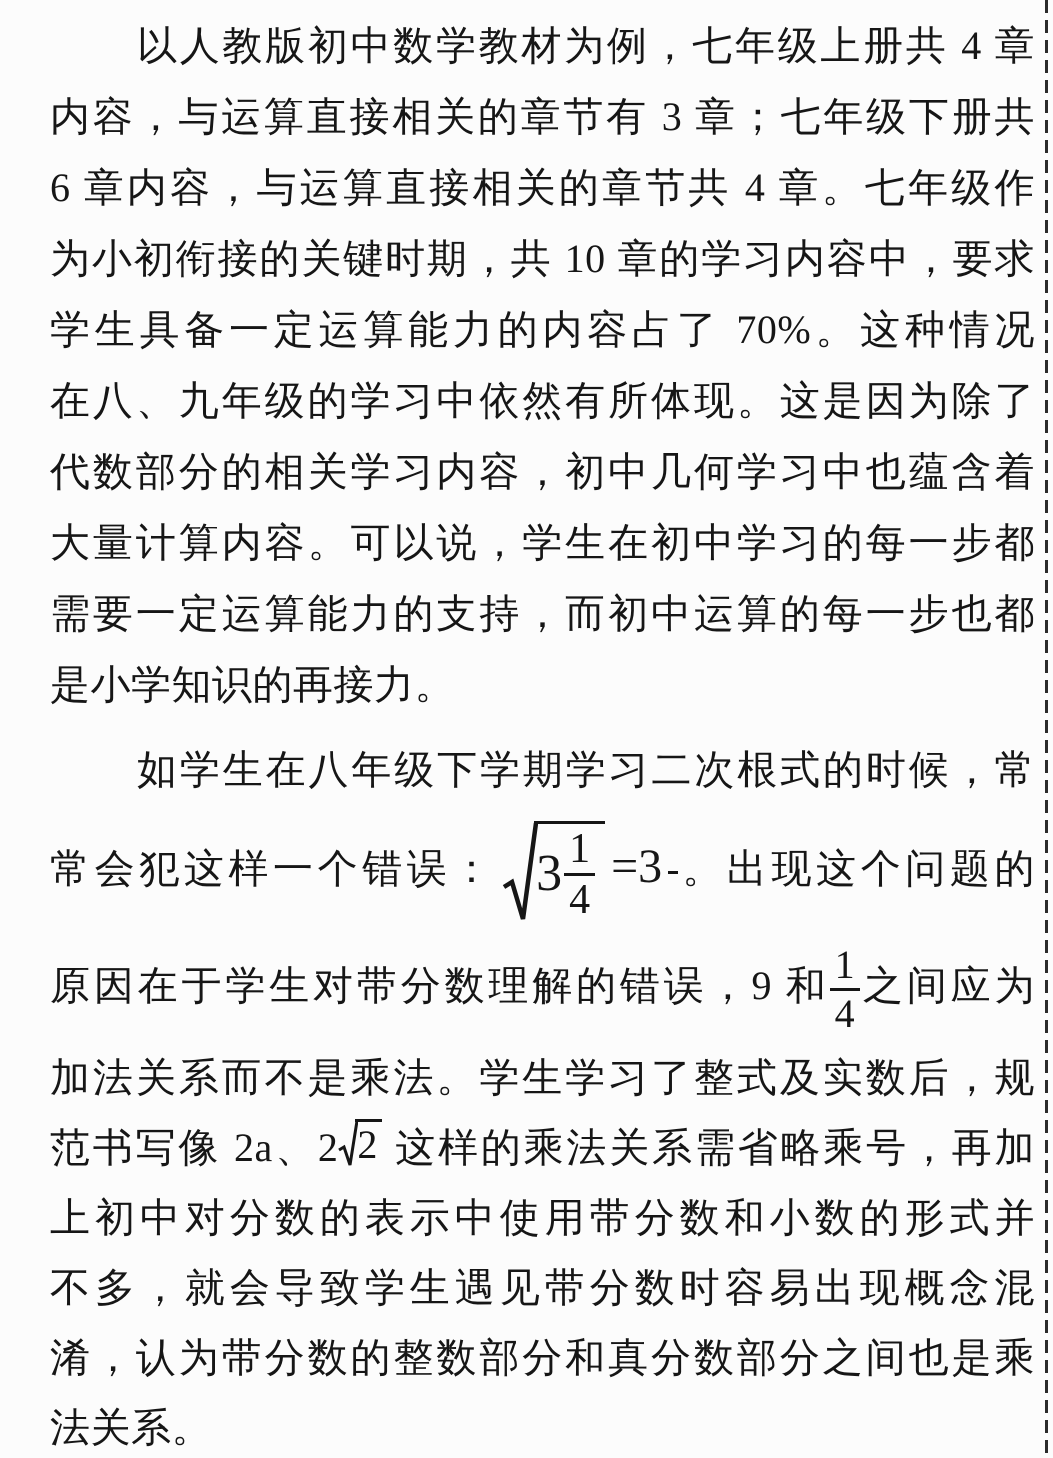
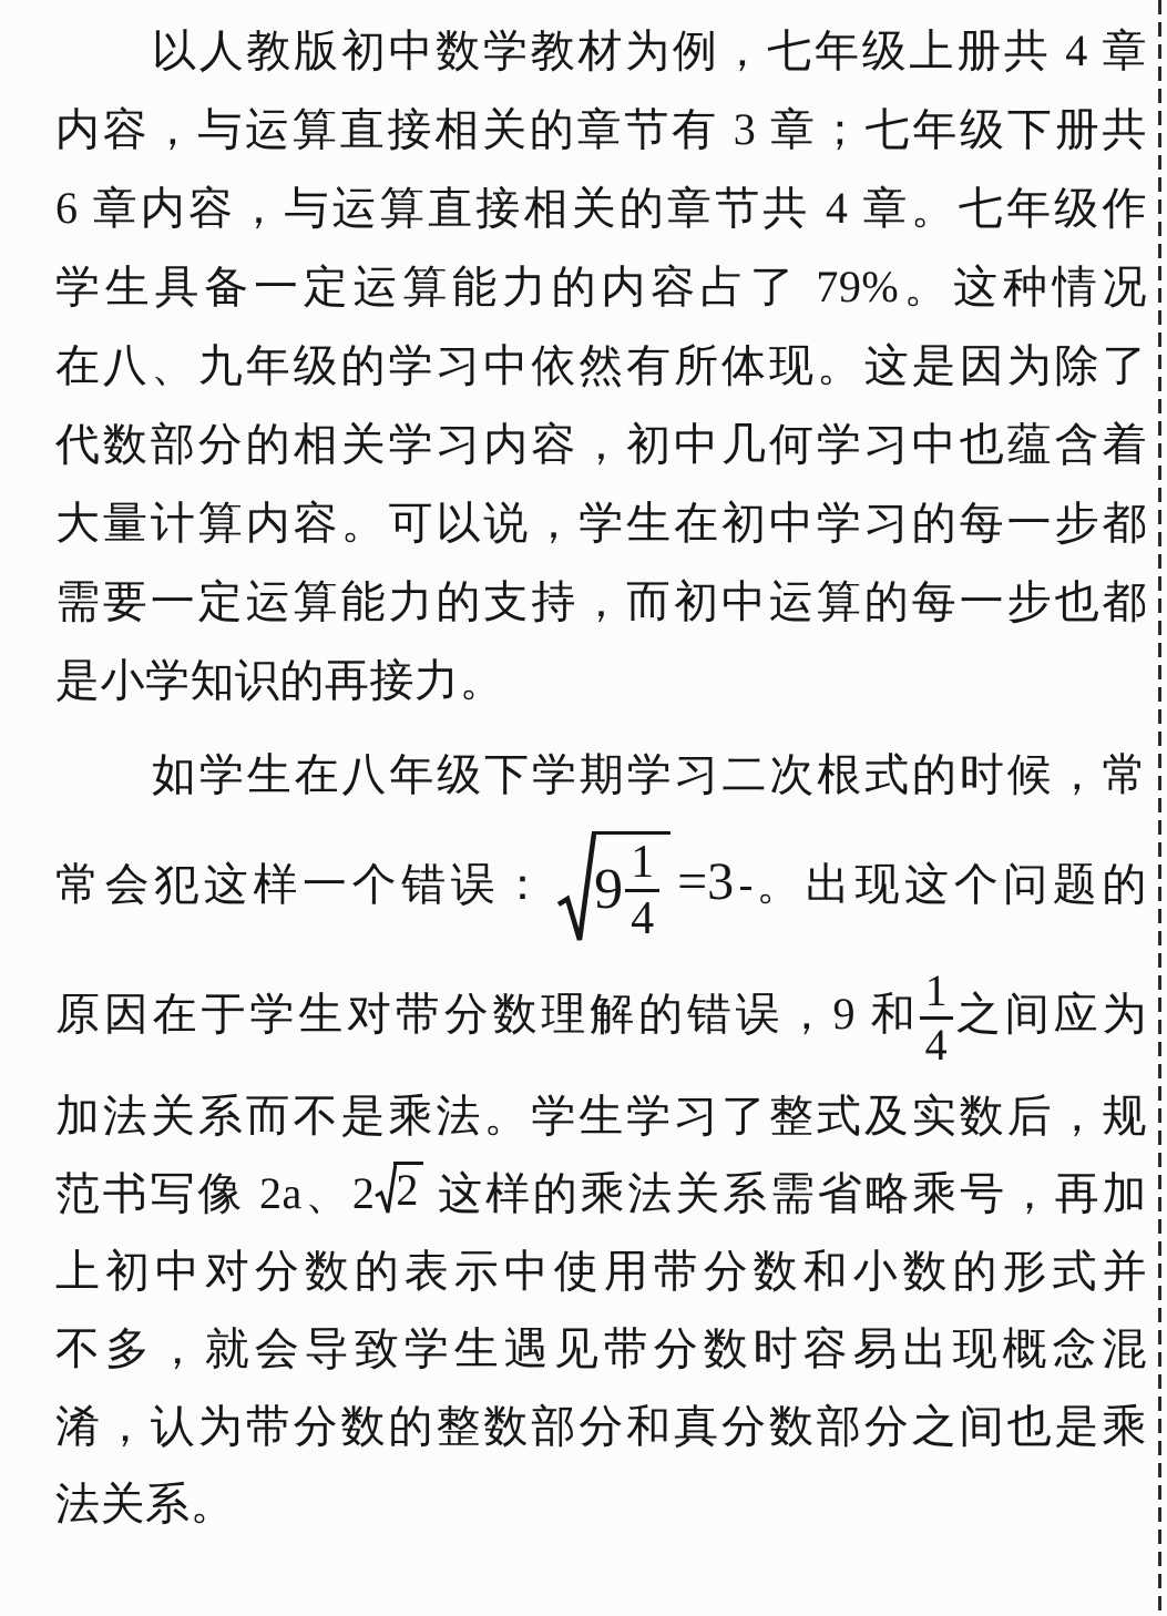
  以人教版初中数学教材为例，七年级上册共 4 章
  内容，与运算直接相关的章节有 3 章；七年级下册共
  6 章内容，与运算直接相关的章节共 4 章。七年级作
- 为小初衔接的关键时期，共 10 章的学习内容中，要求
- 学生具备一定运算能力的内容占了 70%。这种情况
+ 学生具备一定运算能力的内容占了 79%。这种情况
  在八、九年级的学习中依然有所体现。这是因为除了
  代数部分的相关学习内容，初中几何学习中也蕴含着
  大量计算内容。可以说，学生在初中学习的每一步都
  需要一定运算能力的支持，而初中运算的每一步也都
  是小学知识的再接力。
  如学生在八年级下学期学习二次根式的时候，常
  常会犯这样一个错误：
- 3
+ 9
  1
  4
  =3 。出现这个问题的
  原因在于学生对带分数理解的错误，9 和
  1
  4
  之间应为
  加法关系而不是乘法。学生学习了整式及实数后，规
  范书写像 2a、2
  2
  这样的乘法关系需省略乘号，再加
  上初中对分数的表示中使用带分数和小数的形式并
  不多，就会导致学生遇见带分数时容易出现概念混
  淆，认为带分数的整数部分和真分数部分之间也是乘
  法关系。
